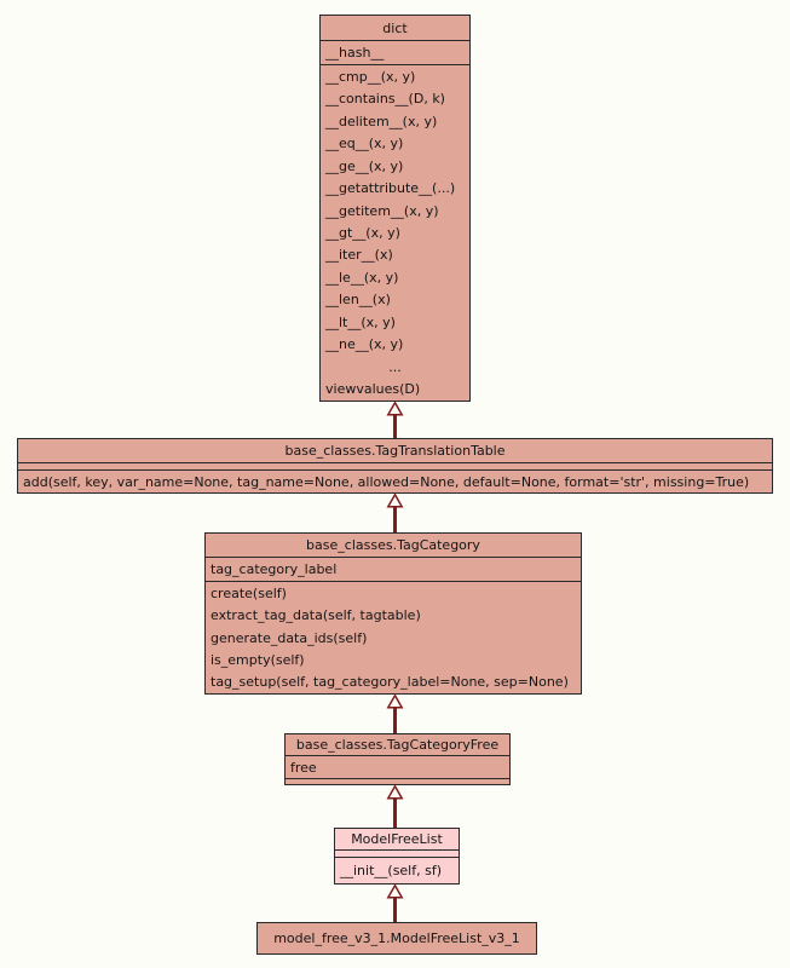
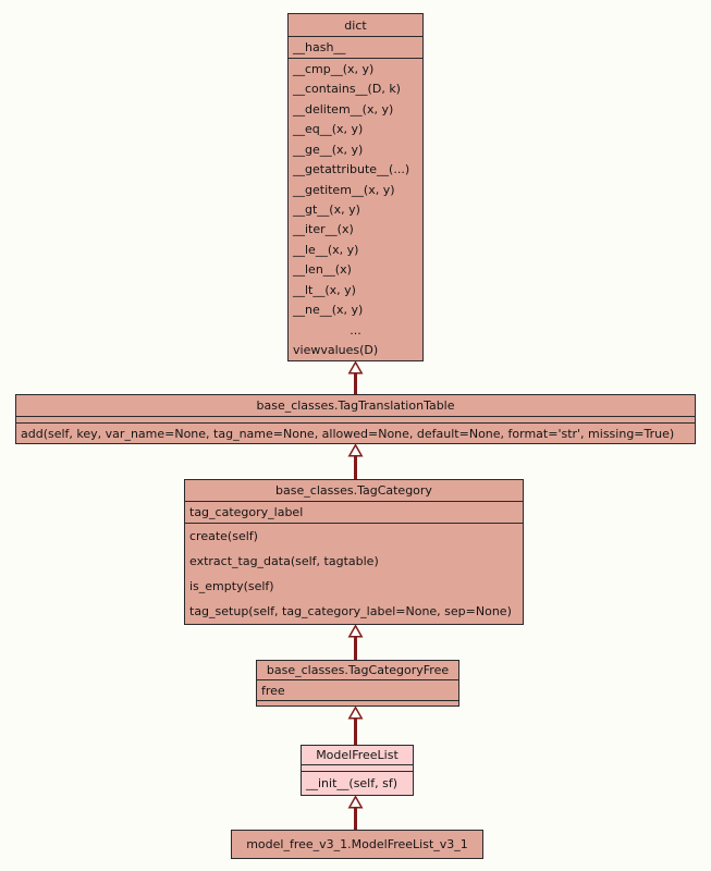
  dict
  __hash__
  __cmp__(x, y)
  __contains__(D, k)
  __delitem__(x, y)
  __eq__(x, y)
  __ge__(x, y)
  __getattribute__(...)
  __getitem__(x, y)
  __gt__(x, y)
  __iter__(x)
  __le__(x, y)
  __len__(x)
  __lt__(x, y)
  __ne__(x, y)
  ...
  viewvalues(D)
  base_classes.TagTranslationTable
  add(self, key, var_name=None, tag_name=None, allowed=None, default=None, format='str', missing=True)
  base_classes.TagCategory
  tag_category_label
  create(self)
  extract_tag_data(self, tagtable)
- generate_data_ids(self)
  is_empty(self)
  tag_setup(self, tag_category_label=None, sep=None)
  base_classes.TagCategoryFree
  free
  ModelFreeList
  __init__(self, sf)
  model_free_v3_1.ModelFreeList_v3_1
